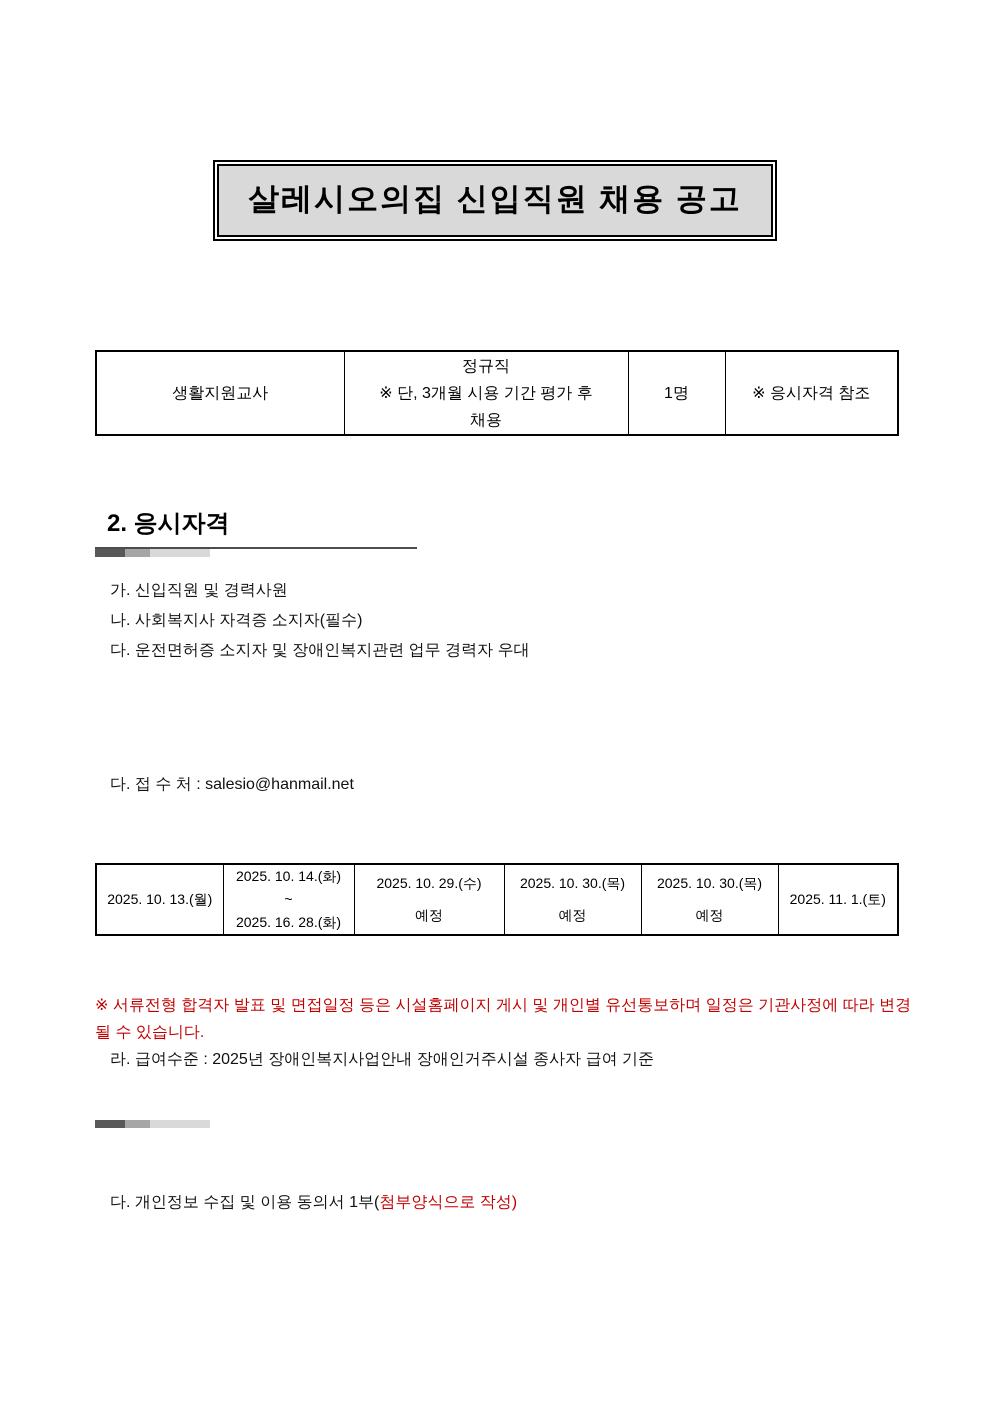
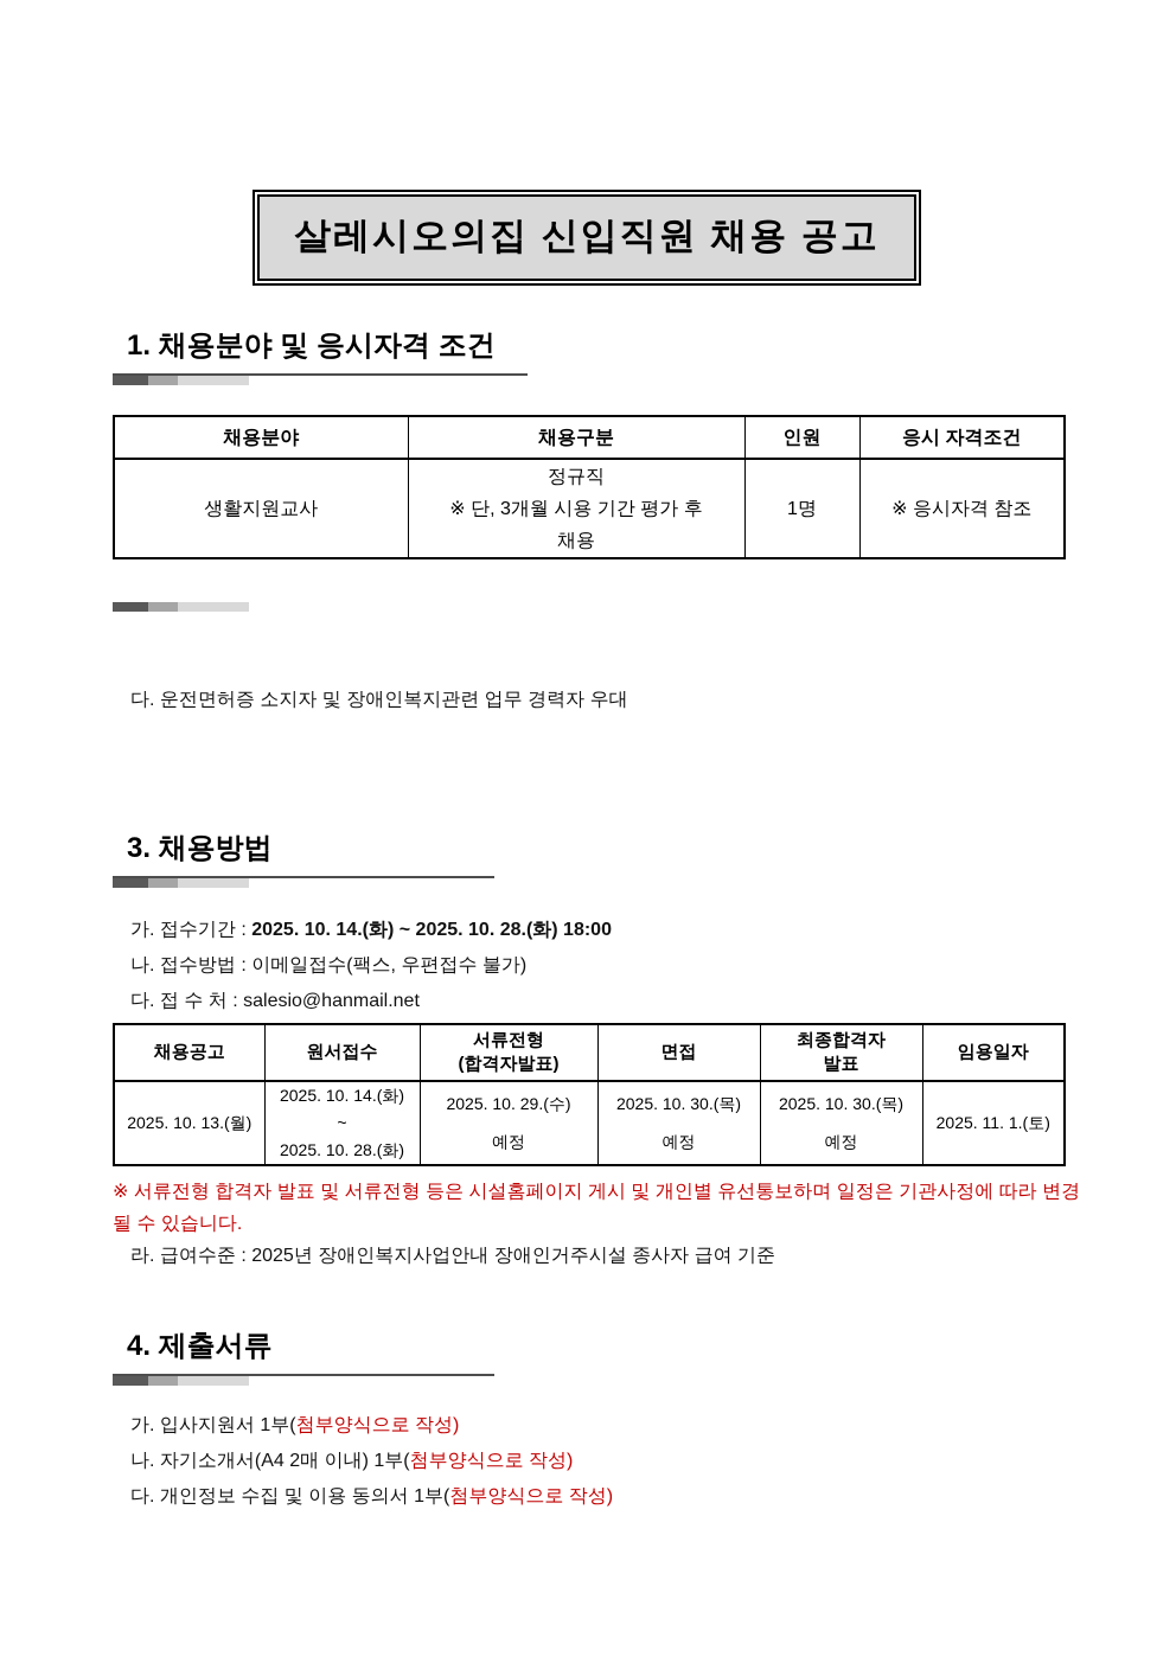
  살레시오의집 신입직원 채용 공고
+ 1. 채용분야 및 응시자격 조건
+ 채용분야	채용구분	인원	응시 자격조건
  생활지원교사	정규직 ※ 단, 3개월 시용 기간 평가 후 채용	1명	※ 응시자격 참조
- 2. 응시자격
- 가. 신입직원 및 경력사원
- 나. 사회복지사 자격증 소지자(필수)
  다. 운전면허증 소지자 및 장애인복지관련 업무 경력자 우대
+ 3. 채용방법
+ 가. 접수기간 : 2025. 10. 14.(화) ~ 2025. 10. 28.(화) 18:00
+ 나. 접수방법 : 이메일접수(팩스, 우편접수 불가)
  다. 접 수 처 : salesio@hanmail.net
+ 채용공고	원서접수	서류전형(합격자발표)	면접	최종합격자발표	임용일자
- 2025. 10. 13.(월)	2025. 10. 14.(화) ~ 2025. 16. 28.(화)	2025. 10. 29.(수) 예정	2025. 10. 30.(목) 예정	2025. 10. 30.(목) 예정	2025. 11. 1.(토)
+ 2025. 10. 13.(월)	2025. 10. 14.(화) ~ 2025. 10. 28.(화)	2025. 10. 29.(수) 예정	2025. 10. 30.(목) 예정	2025. 10. 30.(목) 예정	2025. 11. 1.(토)
- ※ 서류전형 합격자 발표 및 면접일정 등은 시설홈페이지 게시 및 개인별 유선통보하며 일정은 기관사정에 따라 변경될 수 있습니다.
+ ※ 서류전형 합격자 발표 및 서류전형 등은 시설홈페이지 게시 및 개인별 유선통보하며 일정은 기관사정에 따라 변경될 수 있습니다.
  라. 급여수준 : 2025년 장애인복지사업안내 장애인거주시설 종사자 급여 기준
+ 4. 제출서류
+ 가. 입사지원서 1부(첨부양식으로 작성)
+ 나. 자기소개서(A4 2매 이내) 1부(첨부양식으로 작성)
  다. 개인정보 수집 및 이용 동의서 1부(첨부양식으로 작성)
